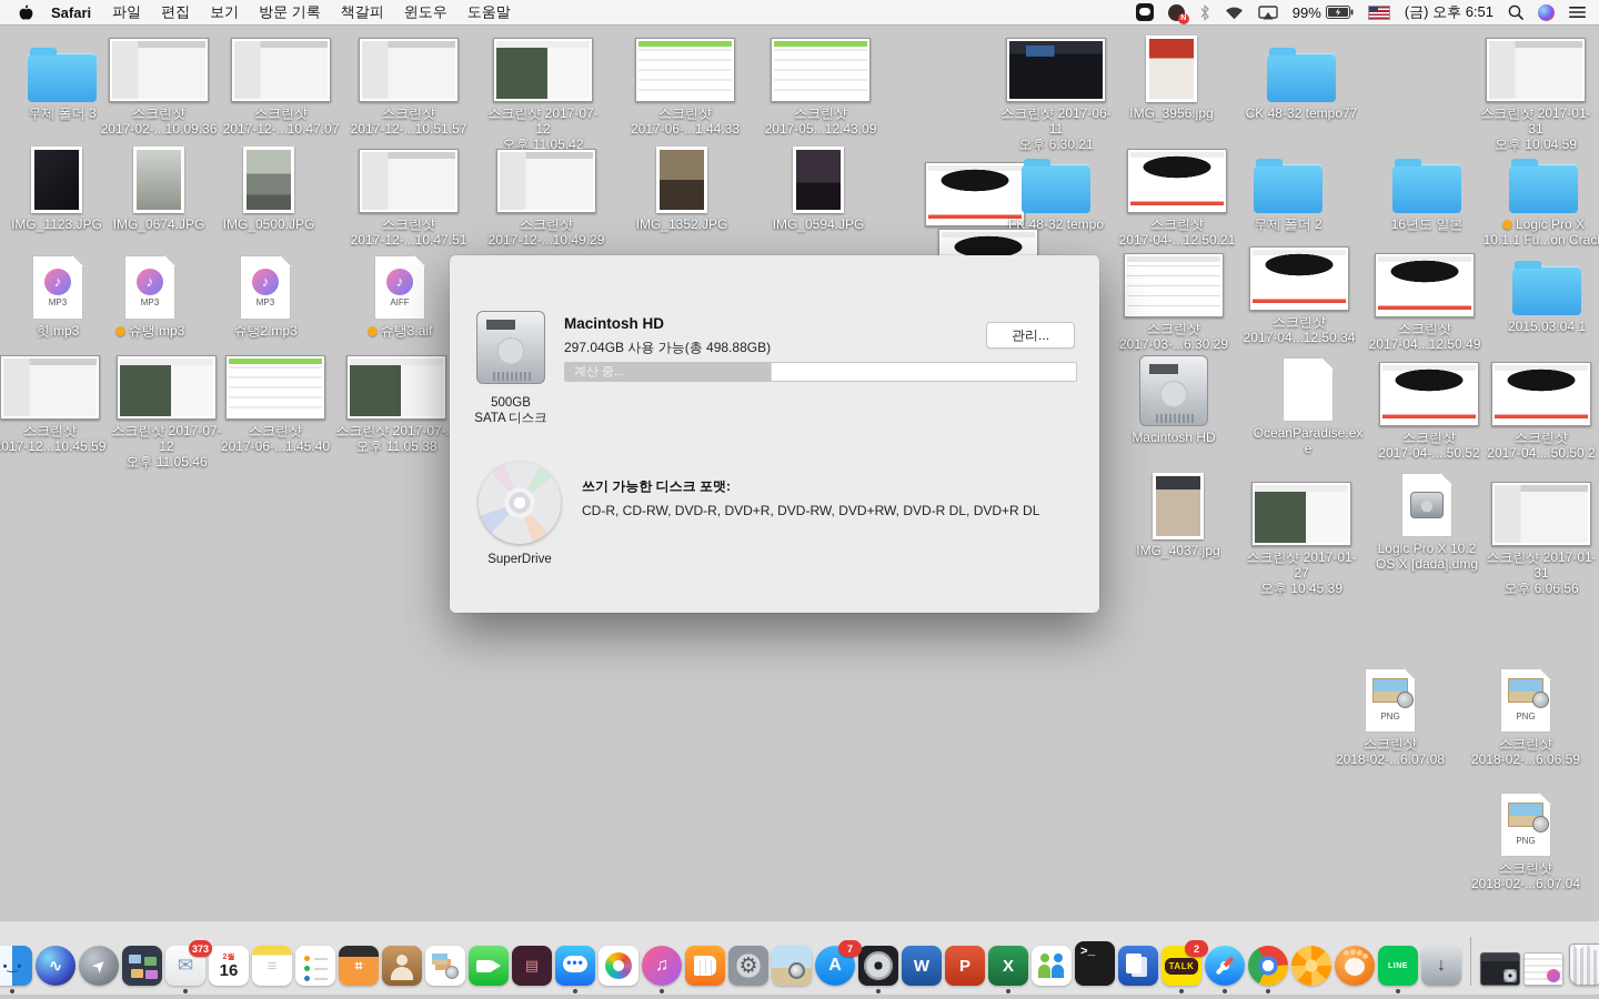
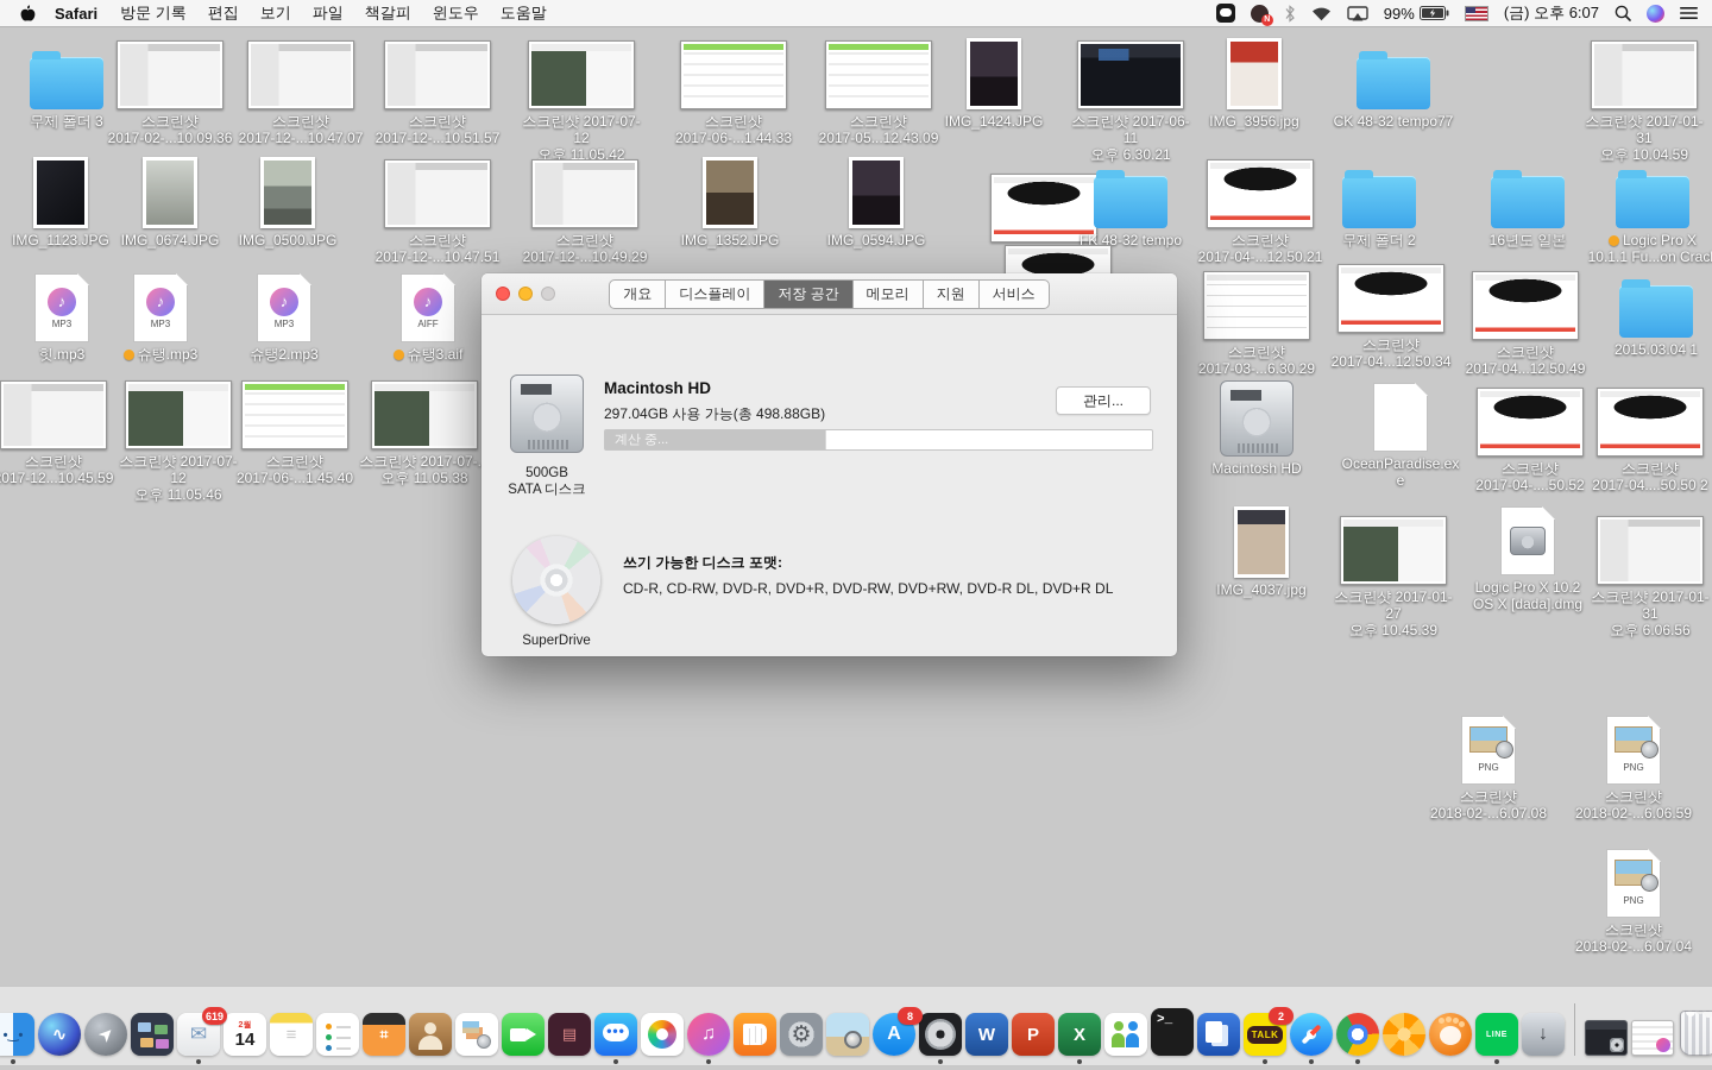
  Safari
- 파일
+ 방문 기록
  편집
  보기
- 방문 기록
+ 파일
  책갈피
  윈도우
  도움말
  99%
- (금) 오후 6:51
+ (금) 오후 6:07
  무제 폴더 3
  스크린샷
  2017-02-...10.09.36
  스크린샷
  2017-12-...10.47.07
  스크린샷
  2017-12-...10.51.57
  스크린샷 2017-07-12
  오후 11.05.42
  스크린샷
  2017-06-...1.44.33
  스크린샷
  2017-05...12.43.09
+ IMG_1424.JPG
  스크린샷 2017-06-11
  오후 6.30.21
  IMG_3956.jpg
  CK 48-32 tempo77
  스크린샷 2017-01-31
  오후 10.04.59
  IMG_1123.JPG
  IMG_0674.JPG
  IMG_0500.JPG
  스크린샷
  2017-12-...10.47.51
  스크린샷
  2017-12-...10.49.29
  IMG_1352.JPG
  IMG_0594.JPG
  FK 48-32 tempo
  스크린샷
  2017-04-...12.50.21
  무제 폴더 2
  16년도 일본
  Logic Pro X
  10.1.1 Fu...on Crac
  ♪
  MP3
  힛.mp3
  ♪
  MP3
  슈탱.mp3
  ♪
  MP3
  슈탱2.mp3
  ♪
  AIFF
  슈탱3.aif
  스크린샷
  2017-03-...6.30.29
  스크린샷
  2017-04...12.50.34
  스크린샷
  2017-04...12.50.49
  2015.03.04 1
  스크린샷
  017-12...10.45.59
  스크린샷 2017-07-12
  오후 11.05.46
  스크린샷
  2017-06-...1.45.40
  스크린샷 2017-07-.
  오후 11.05.38
  Macintosh HD
  OceanParadise.ex
  e
  스크린샷
  2017-04-....50.52
  스크린샷
  2017-04....50.50 2
  IMG_4037.jpg
  스크린샷 2017-01-27
  오후 10.45.39
  Logic Pro X 10.2
  OS X [dada].dmg
  스크린샷 2017-01-31
  오후 6.06.56
  PNG
  스크린샷
  2018-02-...6.07.08
  PNG
  스크린샷
  2018-02-...6.06.59
  PNG
  스크린샷
  2018-02-...6.07.04
+ 개요
+ 디스플레이
+ 저장 공간
+ 메모리
+ 지원
+ 서비스
  500GB
  SATA 디스크
  Macintosh HD
  297.04GB 사용 가능(총 498.88GB)
  관리...
  계산 중...
  SuperDrive
  쓰기 가능한 디스크 포맷:
  CD-R, CD-RW, DVD-R, DVD+R, DVD-RW, DVD+RW, DVD-R DL, DVD+R DL
  •‿•
  ∿
  ✉
- 373
+ 619
- 16
+ 14
  ≡
  ⌗
  ▤
  •••
  ♫
  ⚙
  A
- 7
+ 8
  W
  P
  X
  >_
  TALK
  2
  ↓
